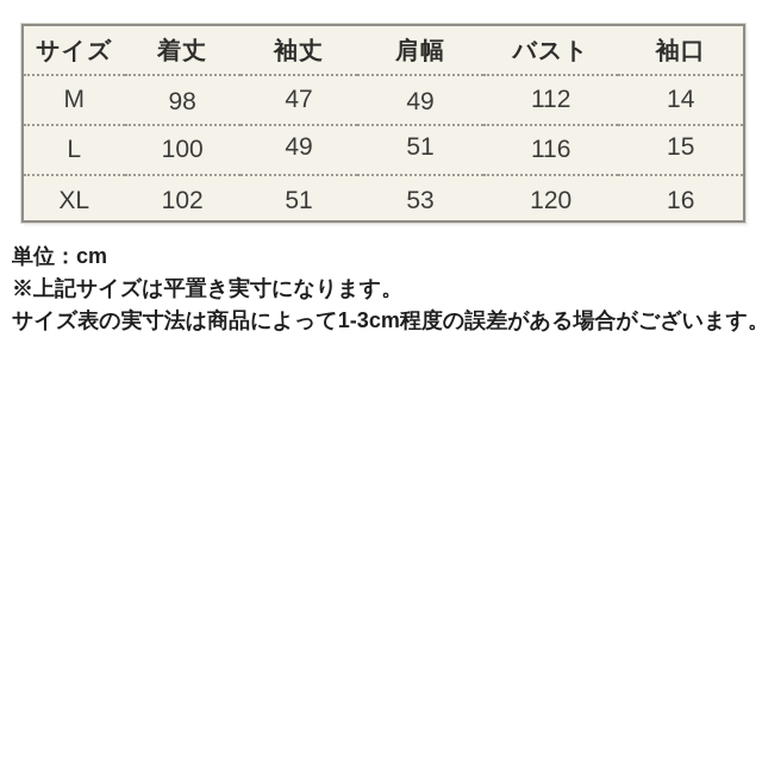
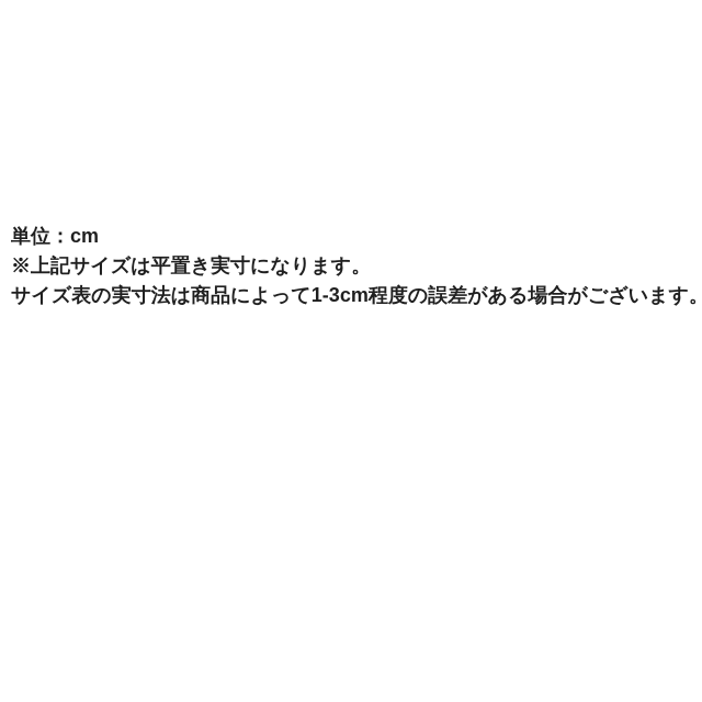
- サイズ	着丈	袖丈	肩幅	バスト	袖口
- M	98	47	49	112	14
- L	100	49	51	116	15
- XL	102	51	53	120	16
  単位：cm
  ※上記サイズは平置き実寸になります。
  サイズ表の実寸法は商品によって1-3cm程度の誤差がある場合がございます。
